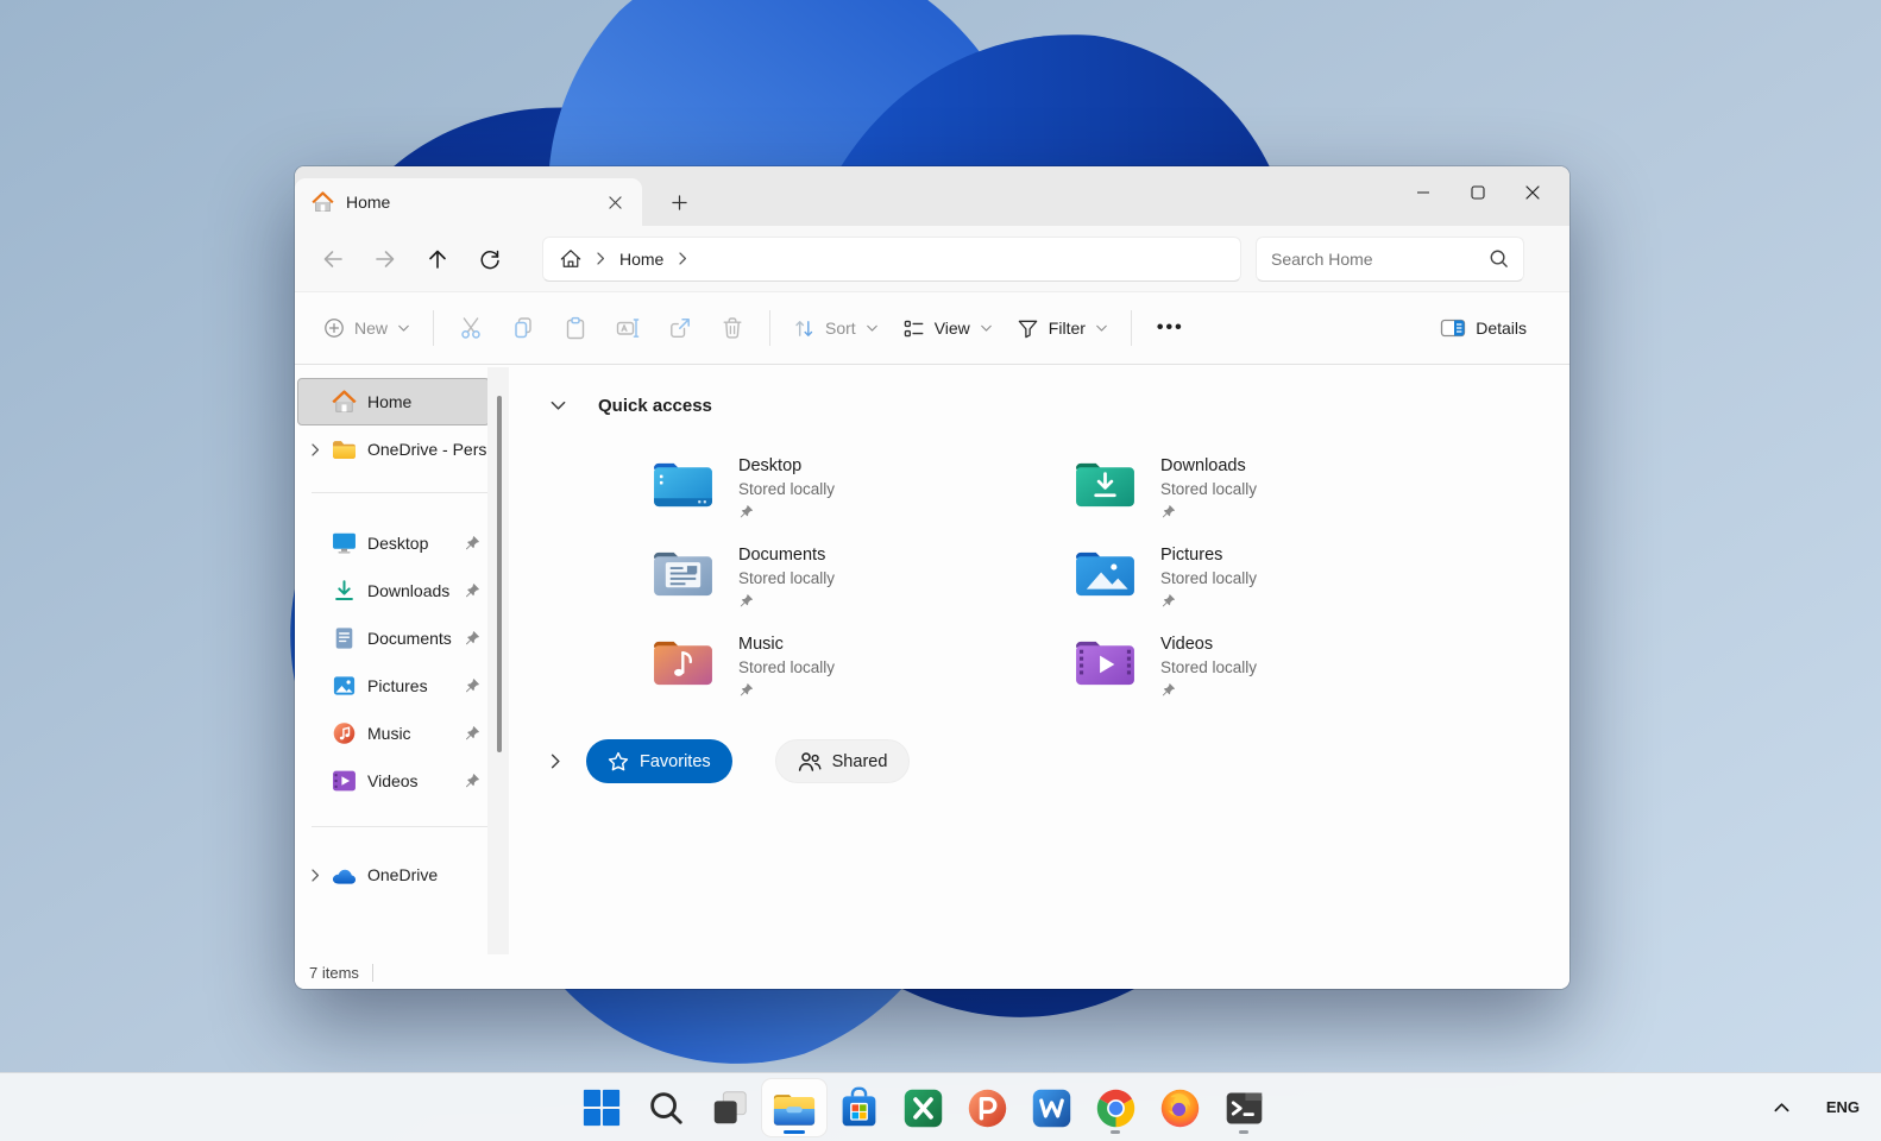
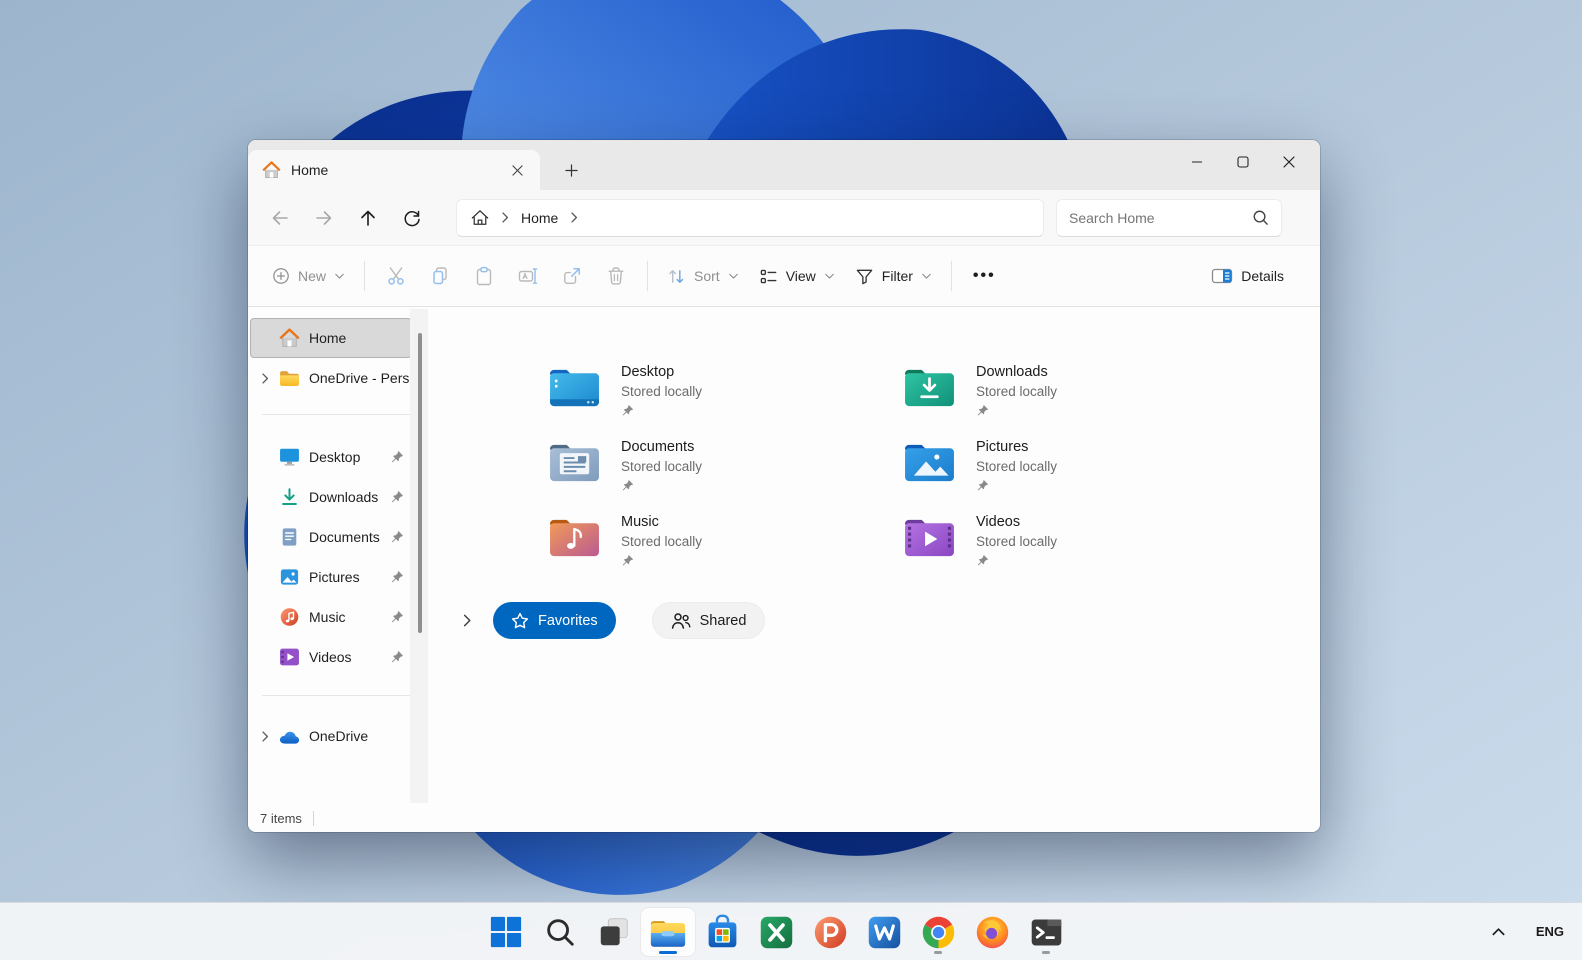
  Home
  Home
  Search Home
  New
  Sort
  View
  Filter
  •••
  Details
  Home
  OneDrive - Pers
  Desktop
  Downloads
  Documents
  Pictures
  Music
  Videos
  OneDrive
- Quick access
  Desktop
  Stored locally
  Downloads
  Stored locally
  Documents
  Stored locally
  Pictures
  Stored locally
  Music
  Stored locally
  Videos
  Stored locally
  Favorites
  Shared
  7 items
  ENG
